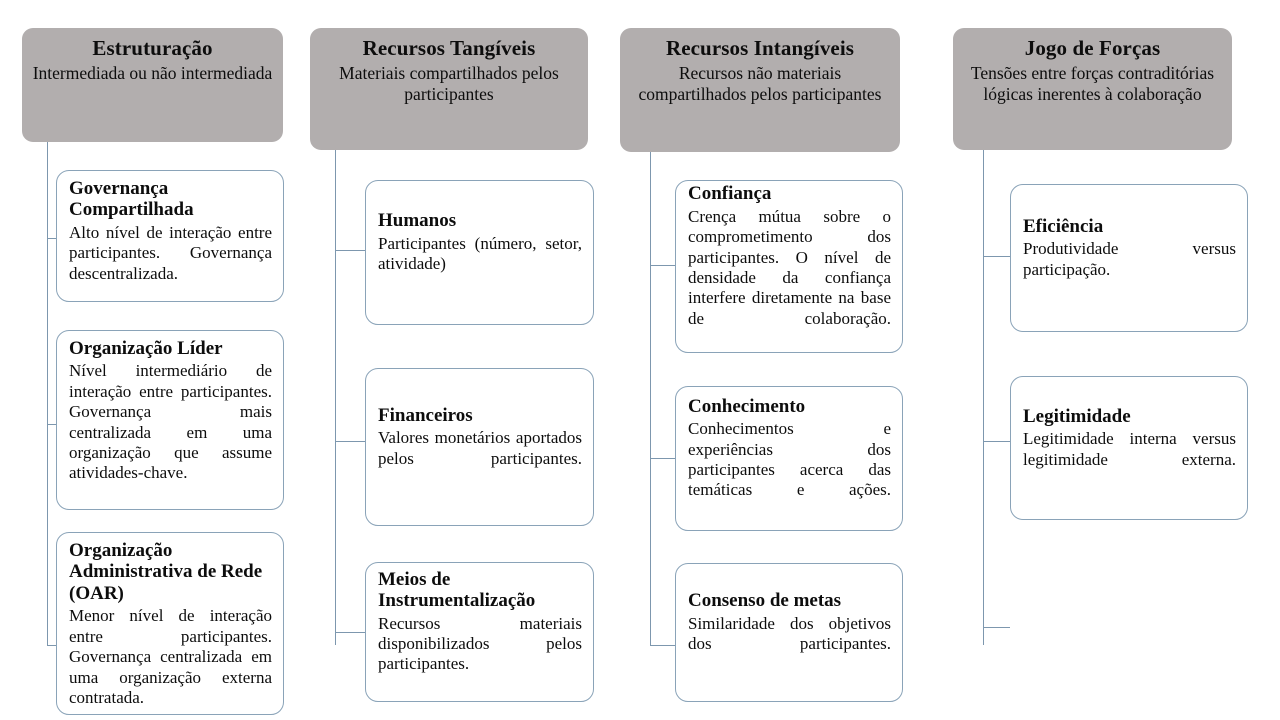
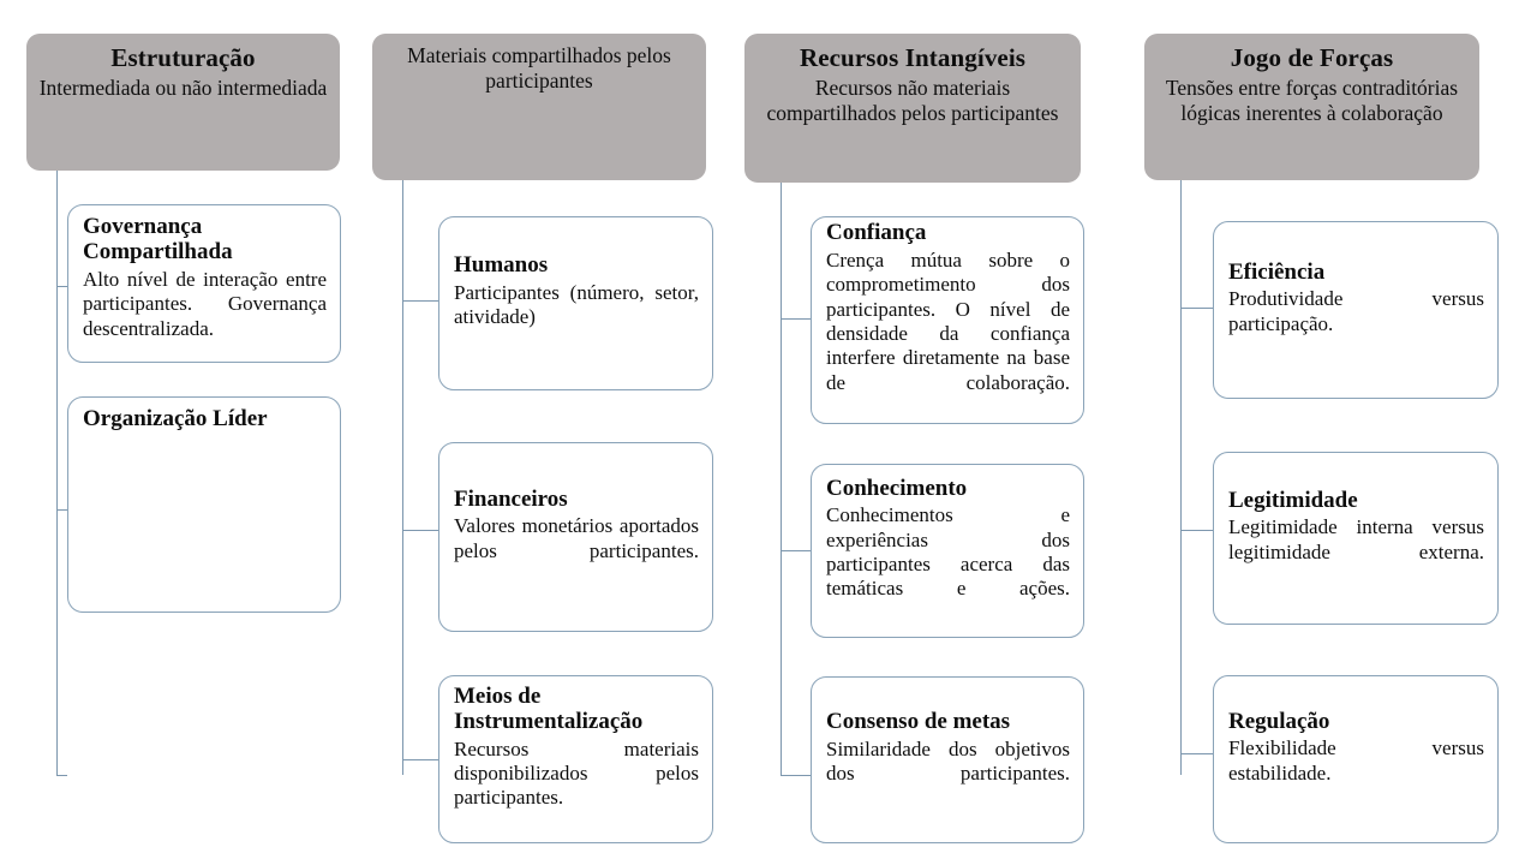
  Estruturação
  Intermediada ou não intermediada
  Governança Compartilhada
  Alto nível de interação entre participantes. Governança descentralizada.
  Organização Líder
- Nível intermediário de interação entre participantes. Governança mais centralizada em uma organização que assume atividades-chave.
- Organização Administrativa de Rede (OAR)
- Menor nível de interação entre participantes. Governança centralizada em uma organização externa contratada.
- Recursos Tangíveis
  Materiais compartilhados pelos participantes
  Humanos
  Participantes (número, setor, atividade)
  Financeiros
  Valores monetários aportados pelos participantes.
  Meios de Instrumentalização
  Recursos materiais disponibilizados pelos participantes.
  Recursos Intangíveis
  Recursos não materiais compartilhados pelos participantes
  Confiança
  Crença mútua sobre o comprometimento dos participantes. O nível de densidade da confiança interfere diretamente na base de colaboração.
  Conhecimento
  Conhecimentos e experiências dos participantes acerca das temáticas e ações.
  Consenso de metas
  Similaridade dos objetivos dos participantes.
  Jogo de Forças
  Tensões entre forças contraditórias lógicas inerentes à colaboração
  Eficiência
  Produtividade versus participação.
  Legitimidade
  Legitimidade interna versus legitimidade externa.
+ Regulação
+ Flexibilidade versus estabilidade.
